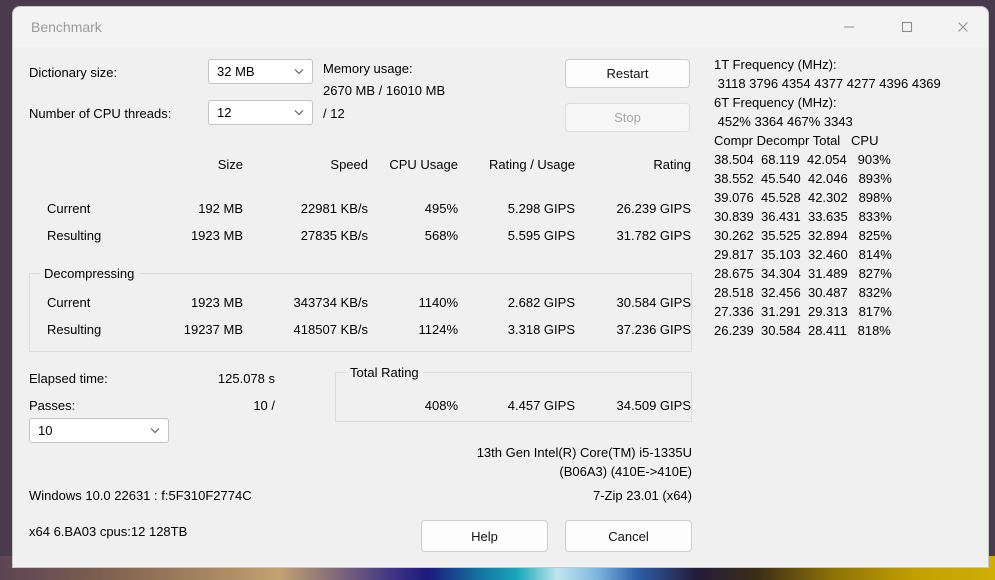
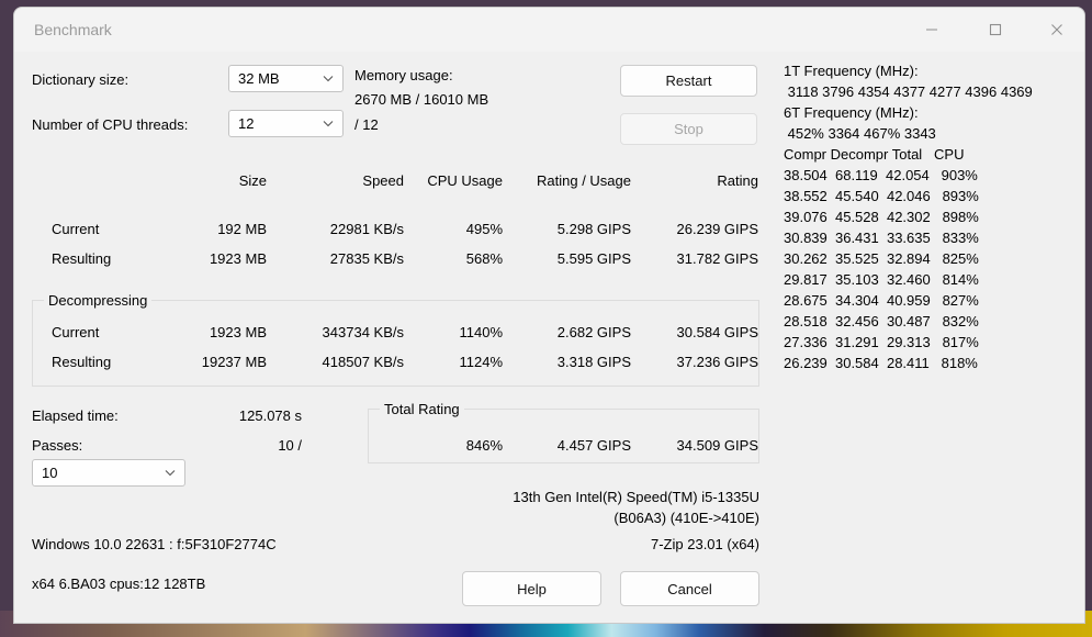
  Benchmark
  Dictionary size:
  32 MB
  Number of CPU threads:
  12
  / 12
  Memory usage:
  2670 MB / 16010 MB
  Restart
  Stop
  Size
  Speed
  CPU Usage
  Rating / Usage
  Rating
  Current
  192 MB
  22981 KB/s
  495%
  5.298 GIPS
  26.239 GIPS
  Resulting
  1923 MB
  27835 KB/s
  568%
  5.595 GIPS
  31.782 GIPS
  Decompressing
  Current
  1923 MB
  343734 KB/s
  1140%
  2.682 GIPS
  30.584 GIPS
  Resulting
  19237 MB
  418507 KB/s
  1124%
  3.318 GIPS
  37.236 GIPS
  Elapsed time:
  125.078 s
  Passes:
  10 /
  10
  Total Rating
- 408%
+ 846%
  4.457 GIPS
  34.509 GIPS
- 13th Gen Intel(R) Core(TM) i5-1335U
+ 13th Gen Intel(R) Speed(TM) i5-1335U
  (B06A3) (410E->410E)
  Windows 10.0 22631 : f:5F310F2774C
  7-Zip 23.01 (x64)
  x64 6.BA03 cpus:12 128TB
  Help
  Cancel
  1T Frequency (MHz):
  3118 3796 4354 4377 4277 4396 4369
  6T Frequency (MHz):
  452% 3364 467% 3343
  Compr Decompr Total CPU
  38.504 68.119 42.054 903%
  38.552 45.540 42.046 893%
  39.076 45.528 42.302 898%
  30.839 36.431 33.635 833%
  30.262 35.525 32.894 825%
  29.817 35.103 32.460 814%
- 28.675 34.304 31.489 827%
+ 28.675 34.304 40.959 827%
  28.518 32.456 30.487 832%
  27.336 31.291 29.313 817%
  26.239 30.584 28.411 818%
